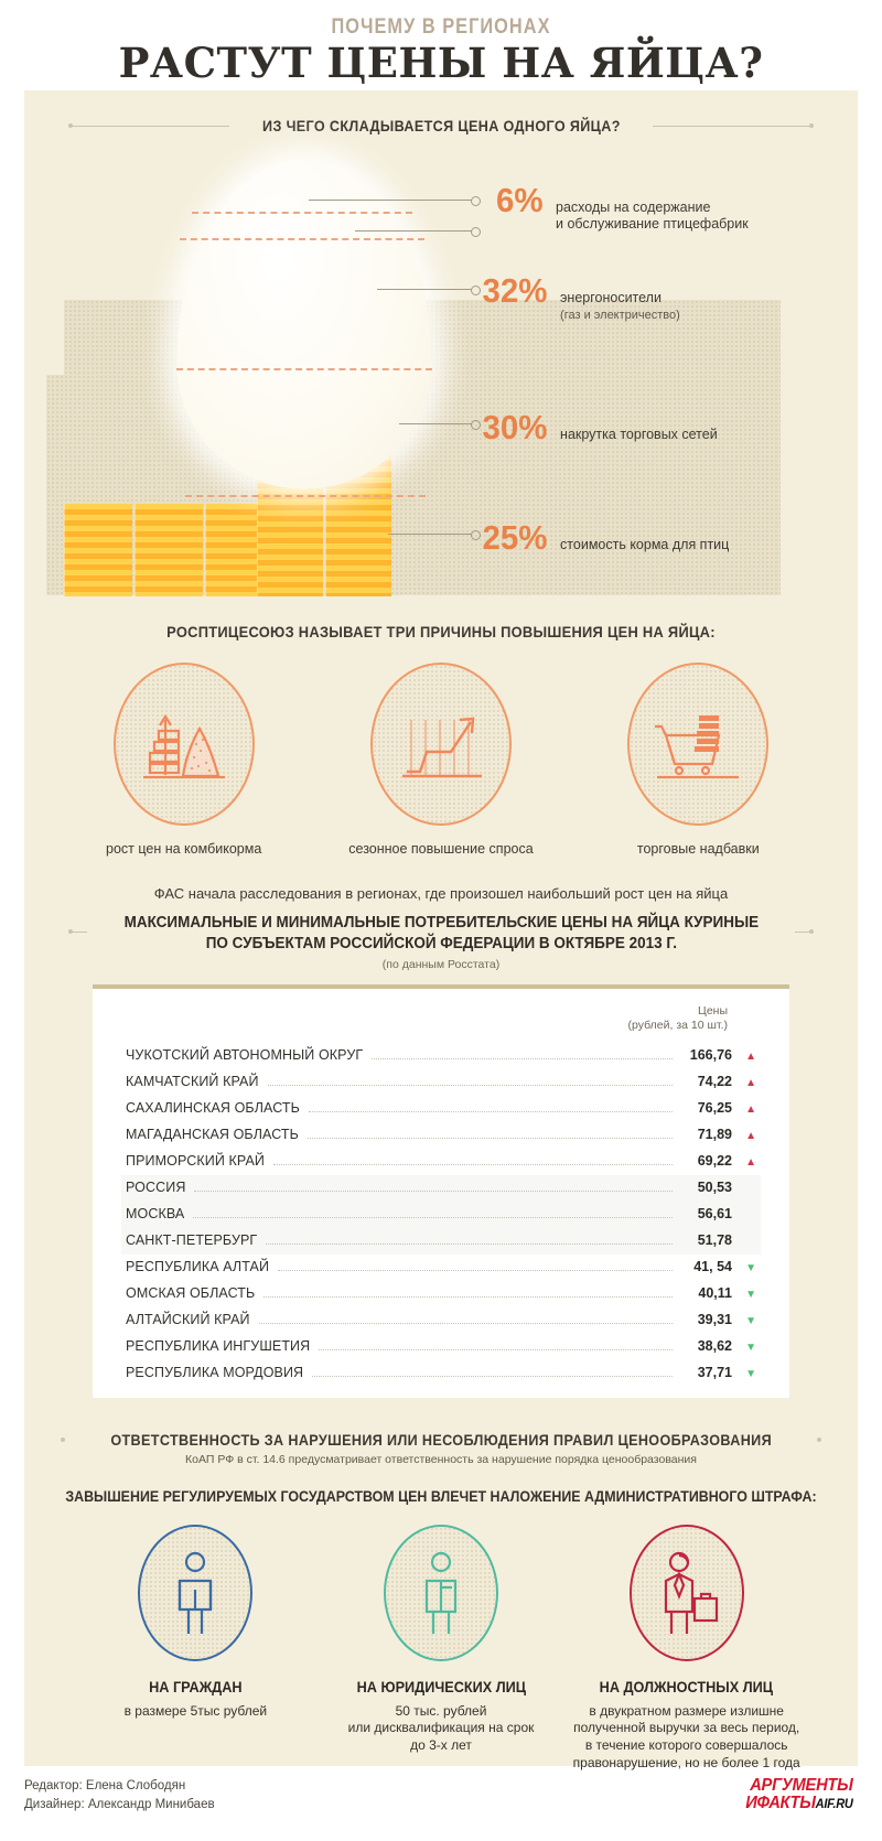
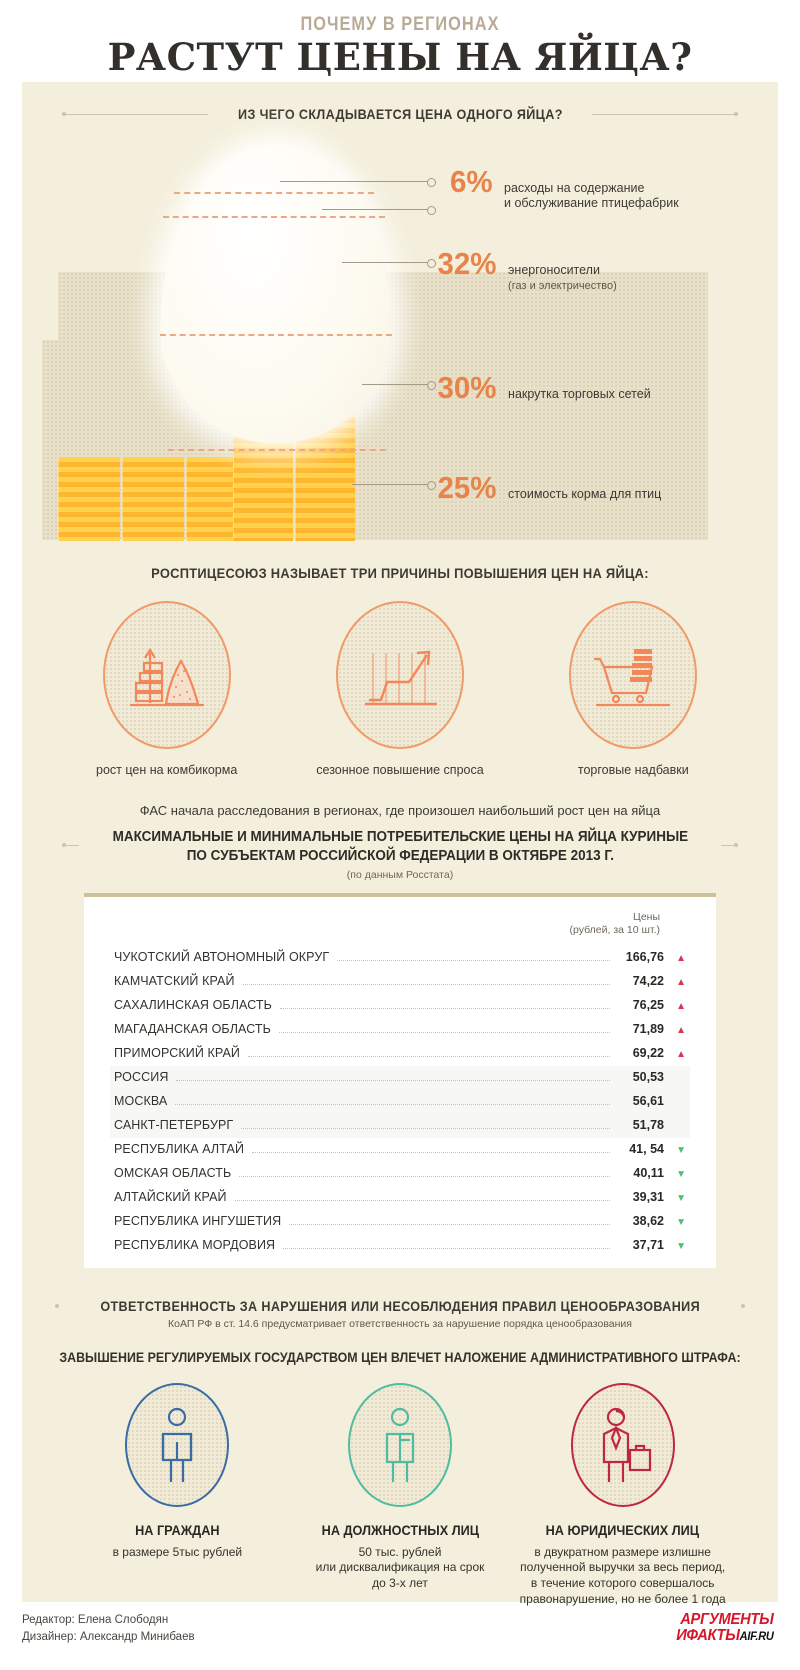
  ПОЧЕМУ В РЕГИОНАХ
  РАСТУТ ЦЕНЫ НА ЯЙЦА?
  ИЗ ЧЕГО СКЛАДЫВАЕТСЯ ЦЕНА ОДНОГО ЯЙЦА?
  6%
  расходы на содержание
  и обслуживание птицефабрик
  32%
  энергоносители
  (газ и электричество)
  30%
  накрутка торговых сетей
  25%
  стоимость корма для птиц
  РОСПТИЦЕСОЮЗ НАЗЫВАЕТ ТРИ ПРИЧИНЫ ПОВЫШЕНИЯ ЦЕН НА ЯЙЦА:
  рост цен на комбикорма
  сезонное повышение спроса
  торговые надбавки
  ФАС начала расследования в регионах, где произошел наибольший рост цен на яйца
  МАКСИМАЛЬНЫЕ И МИНИМАЛЬНЫЕ ПОТРЕБИТЕЛЬСКИЕ ЦЕНЫ НА ЯЙЦА КУРИНЫЕ
  ПО СУБЪЕКТАМ РОССИЙСКОЙ ФЕДЕРАЦИИ В ОКТЯБРЕ 2013 Г.
  (по данным Росстата)
  Цены
  (рублей, за 10 шт.)
  ЧУКОТСКИЙ АВТОНОМНЫЙ ОКРУГ
  166,76
  ▲
  КАМЧАТСКИЙ КРАЙ
  74,22
  ▲
  САХАЛИНСКАЯ ОБЛАСТЬ
  76,25
  ▲
  МАГАДАНСКАЯ ОБЛАСТЬ
  71,89
  ▲
  ПРИМОРСКИЙ КРАЙ
  69,22
  ▲
  РОССИЯ
  50,53
  МОСКВА
  56,61
  САНКТ-ПЕТЕРБУРГ
  51,78
  РЕСПУБЛИКА АЛТАЙ
  41, 54
  ▼
  ОМСКАЯ ОБЛАСТЬ
  40,11
  ▼
  АЛТАЙСКИЙ КРАЙ
  39,31
  ▼
  РЕСПУБЛИКА ИНГУШЕТИЯ
  38,62
  ▼
  РЕСПУБЛИКА МОРДОВИЯ
  37,71
  ▼
  ОТВЕТСТВЕННОСТЬ ЗА НАРУШЕНИЯ ИЛИ НЕСОБЛЮДЕНИЯ ПРАВИЛ ЦЕНООБРАЗОВАНИЯ
  КоАП РФ в ст. 14.6 предусматривает ответственность за нарушение порядка ценообразования
  ЗАВЫШЕНИЕ РЕГУЛИРУЕМЫХ ГОСУДАРСТВОМ ЦЕН ВЛЕЧЕТ НАЛОЖЕНИЕ АДМИНИСТРАТИВНОГО ШТРАФА:
  НА ГРАЖДАН
  в размере 5тыс рублей
- НА ЮРИДИЧЕСКИХ ЛИЦ
+ НА ДОЛЖНОСТНЫХ ЛИЦ
  50 тыс. рублей
  или дисквалификация на срок
  до 3-х лет
- НА ДОЛЖНОСТНЫХ ЛИЦ
+ НА ЮРИДИЧЕСКИХ ЛИЦ
  в двукратном размере излишне
  полученной выручки за весь период,
  в течение которого совершалось
  правонарушение, но не более 1 года
  Редактор: Елена Слободян
  Дизайнер: Александр Минибаев
  АРГУМЕНТЫ
  ИФАКТЫAIF.RU
